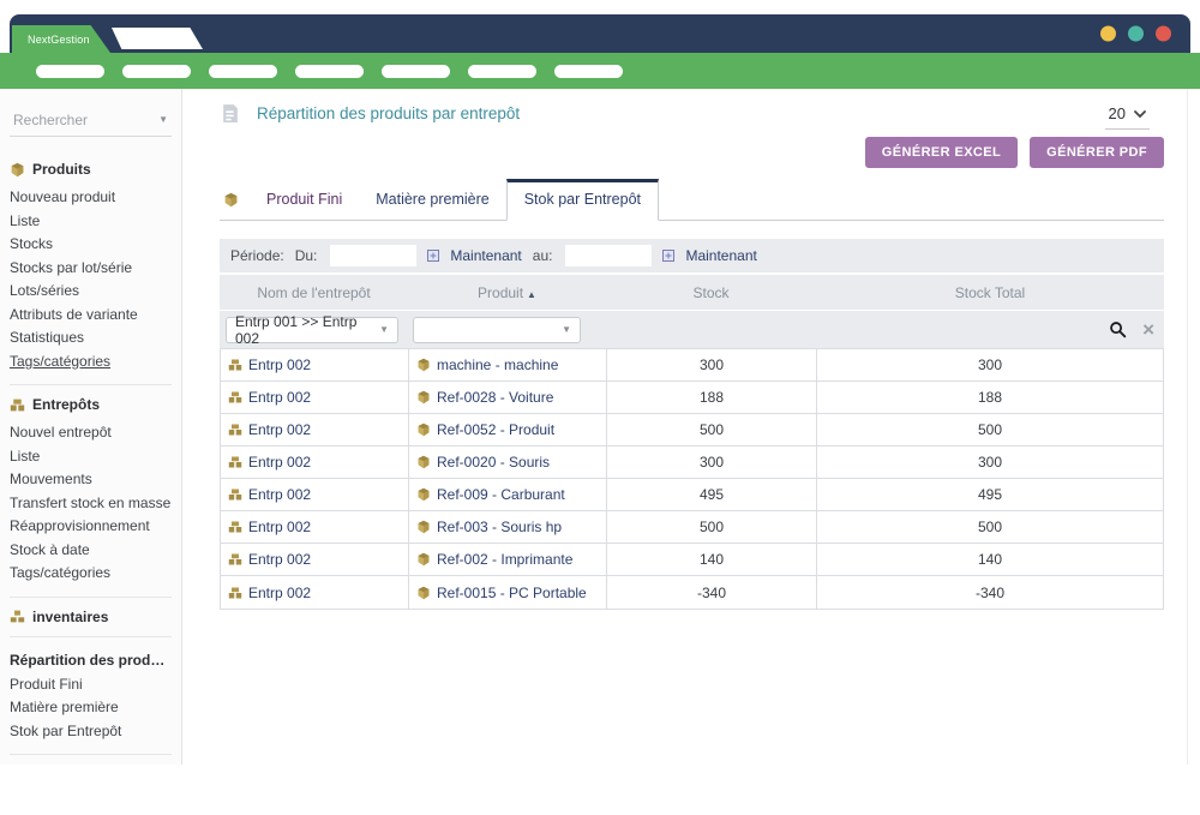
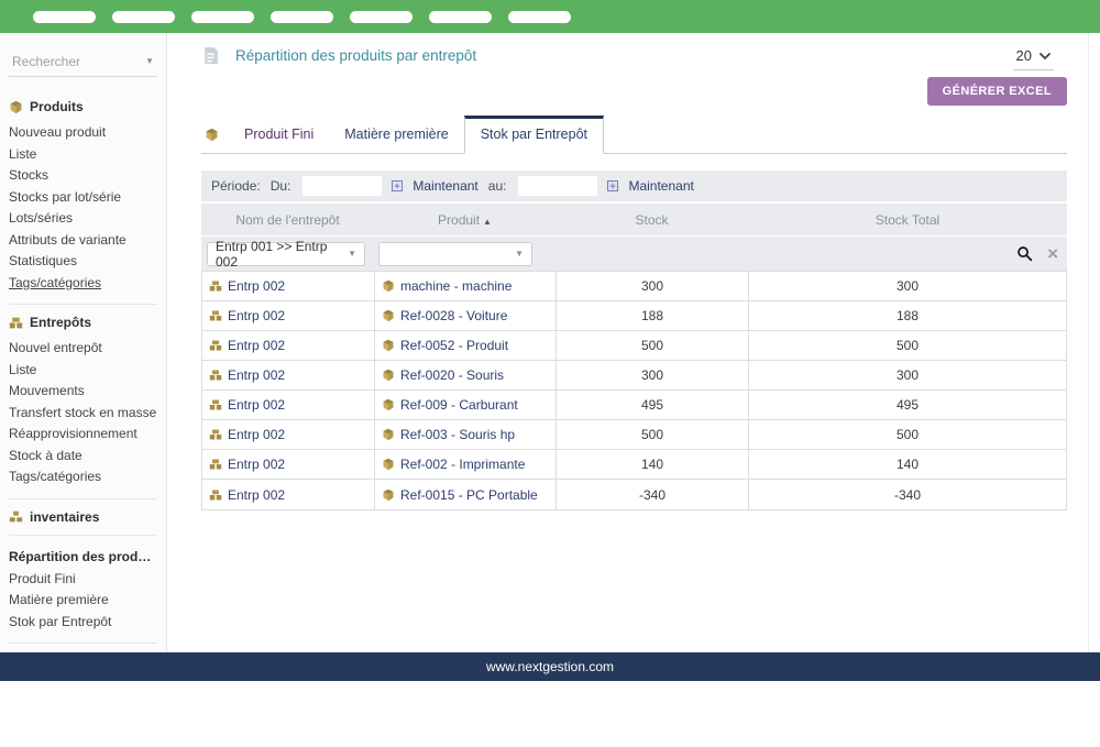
- NextGestion
  Rechercher
  ▼
  Produits
  Nouveau produit
  Liste
  Stocks
  Stocks par lot/série
  Lots/séries
  Attributs de variante
  Statistiques
  Tags/catégories
  Entrepôts
  Nouvel entrepôt
  Liste
  Mouvements
  Transfert stock en masse
  Réapprovisionnement
  Stock à date
  Tags/catégories
  inventaires
  Répartition des produit.
  Produit Fini
  Matière première
  Stok par Entrepôt
  Répartition des produits par entrepôt
  20
  GÉNÉRER EXCEL
- GÉNÉRER PDF
  Produit Fini
  Matière première
  Stok par Entrepôt
  Période:
  Du:
  Maintenant
  au:
  Maintenant
  Nom de l'entrepôt
  Produit ▲
  Stock
  Stock Total
  Entrp 001 >> Entrp 002
  ▼
  ▼
  ×
  Entrp 002
  machine - machine
  300
  300
  Entrp 002
  Ref-0028 - Voiture
  188
  188
  Entrp 002
  Ref-0052 - Produit
  500
  500
  Entrp 002
  Ref-0020 - Souris
  300
  300
  Entrp 002
  Ref-009 - Carburant
  495
  495
  Entrp 002
  Ref-003 - Souris hp
  500
  500
  Entrp 002
  Ref-002 - Imprimante
  140
  140
  Entrp 002
  Ref-0015 - PC Portable
  -340
  -340
+ www.nextgestion.com
